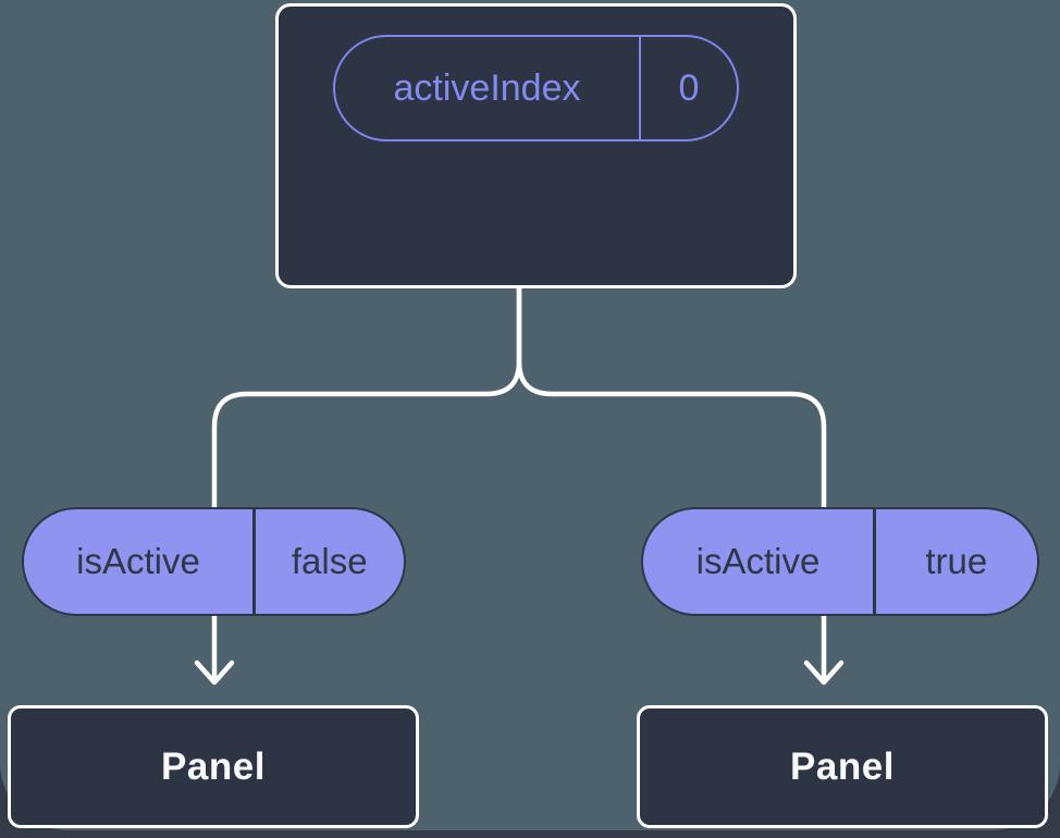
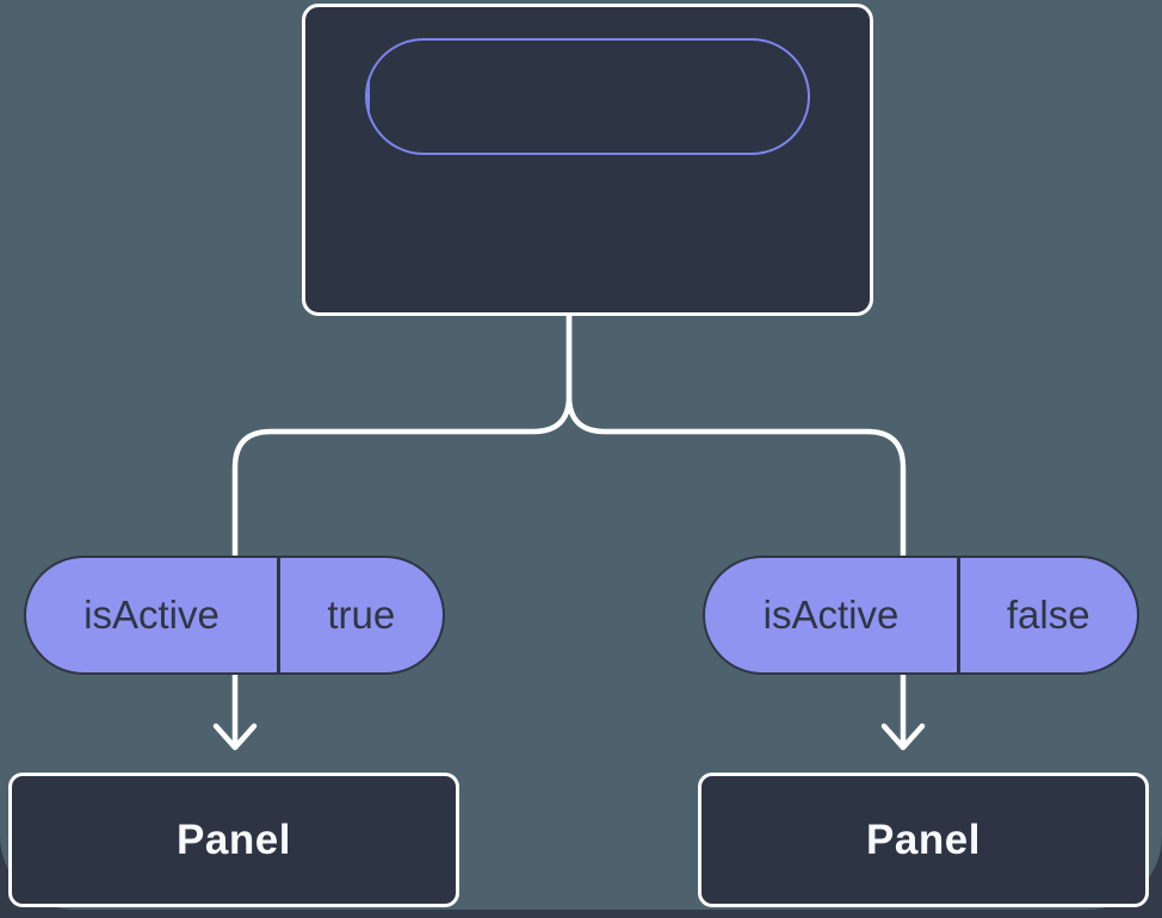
- activeIndex
- 0
  isActive
- false
+ true
  isActive
- true
+ false
  Panel
  Panel
